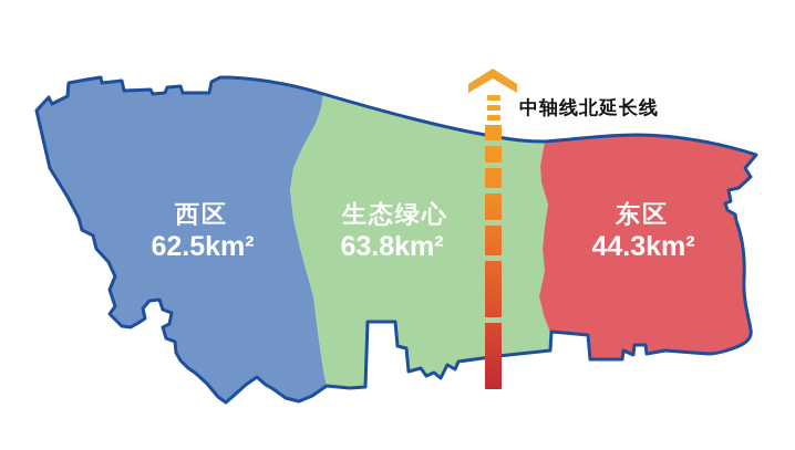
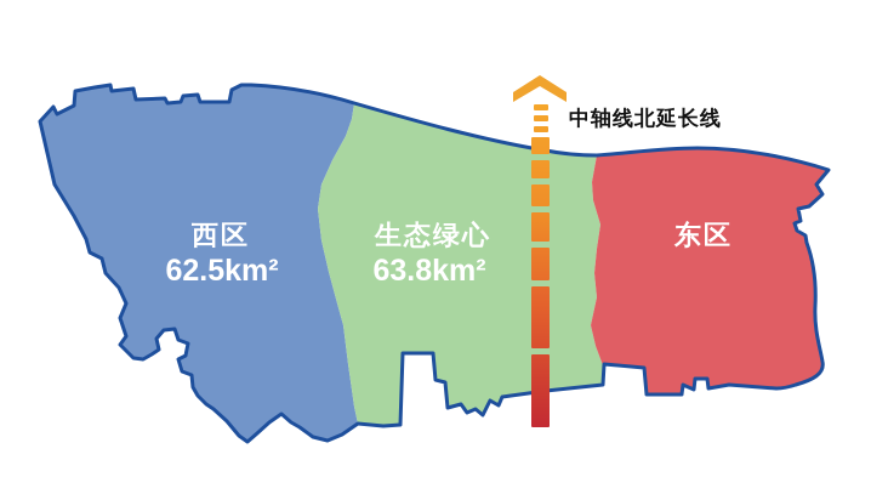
  中轴线北延长线
  西区
  62.5km²
  生态绿心
  63.8km²
  东区
- 44.3km²
